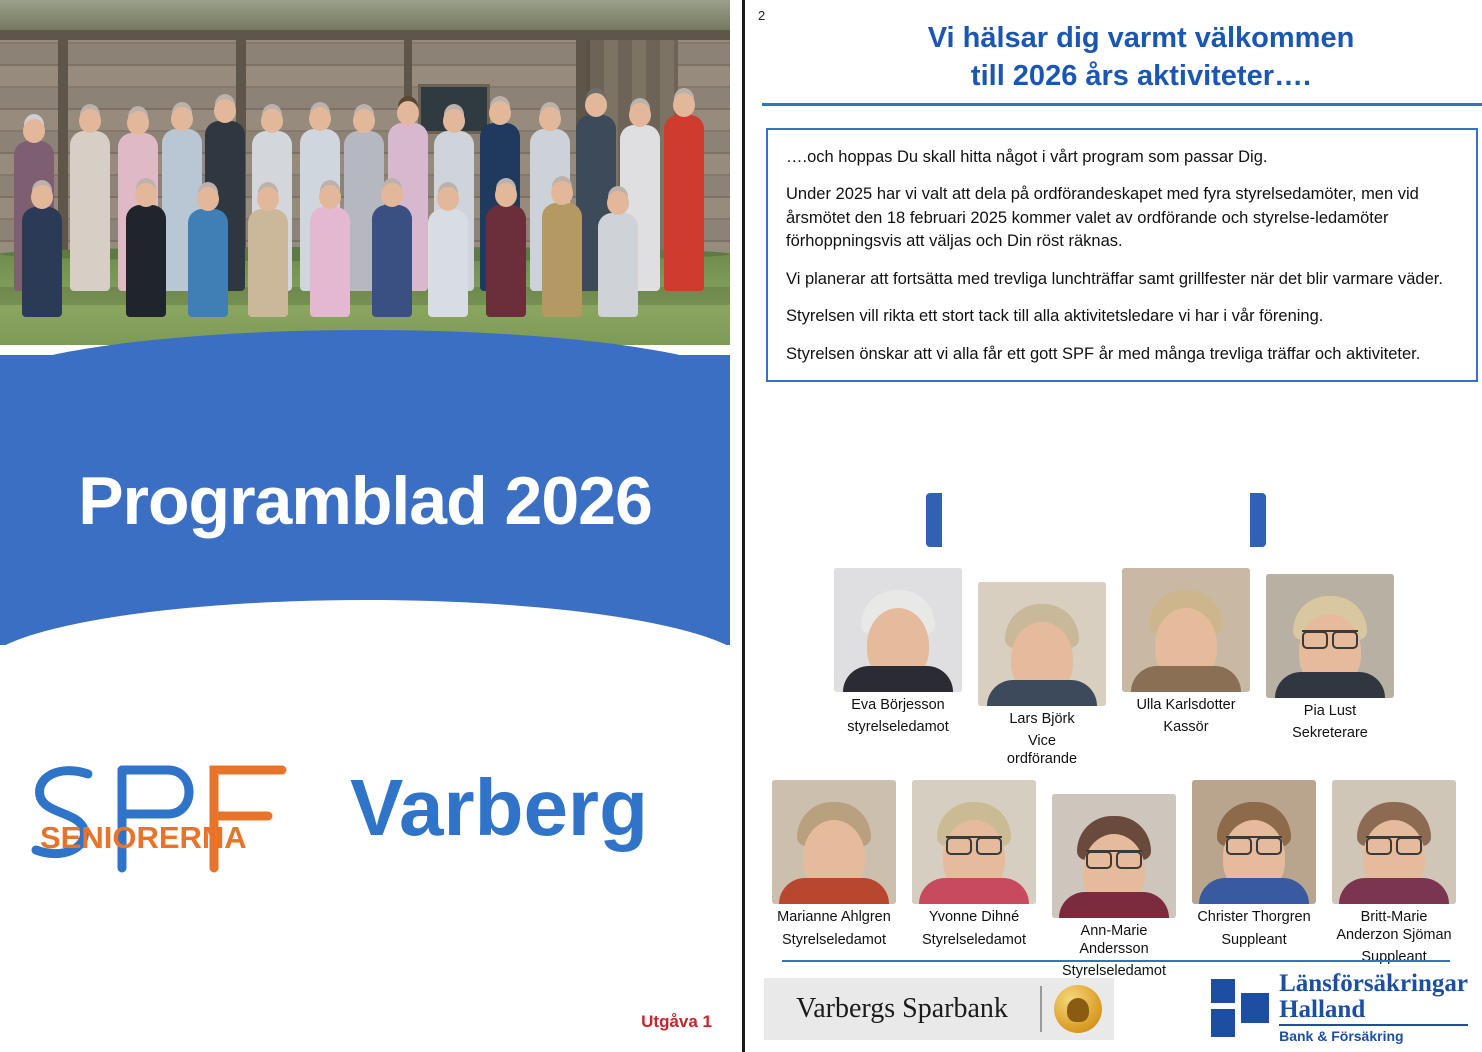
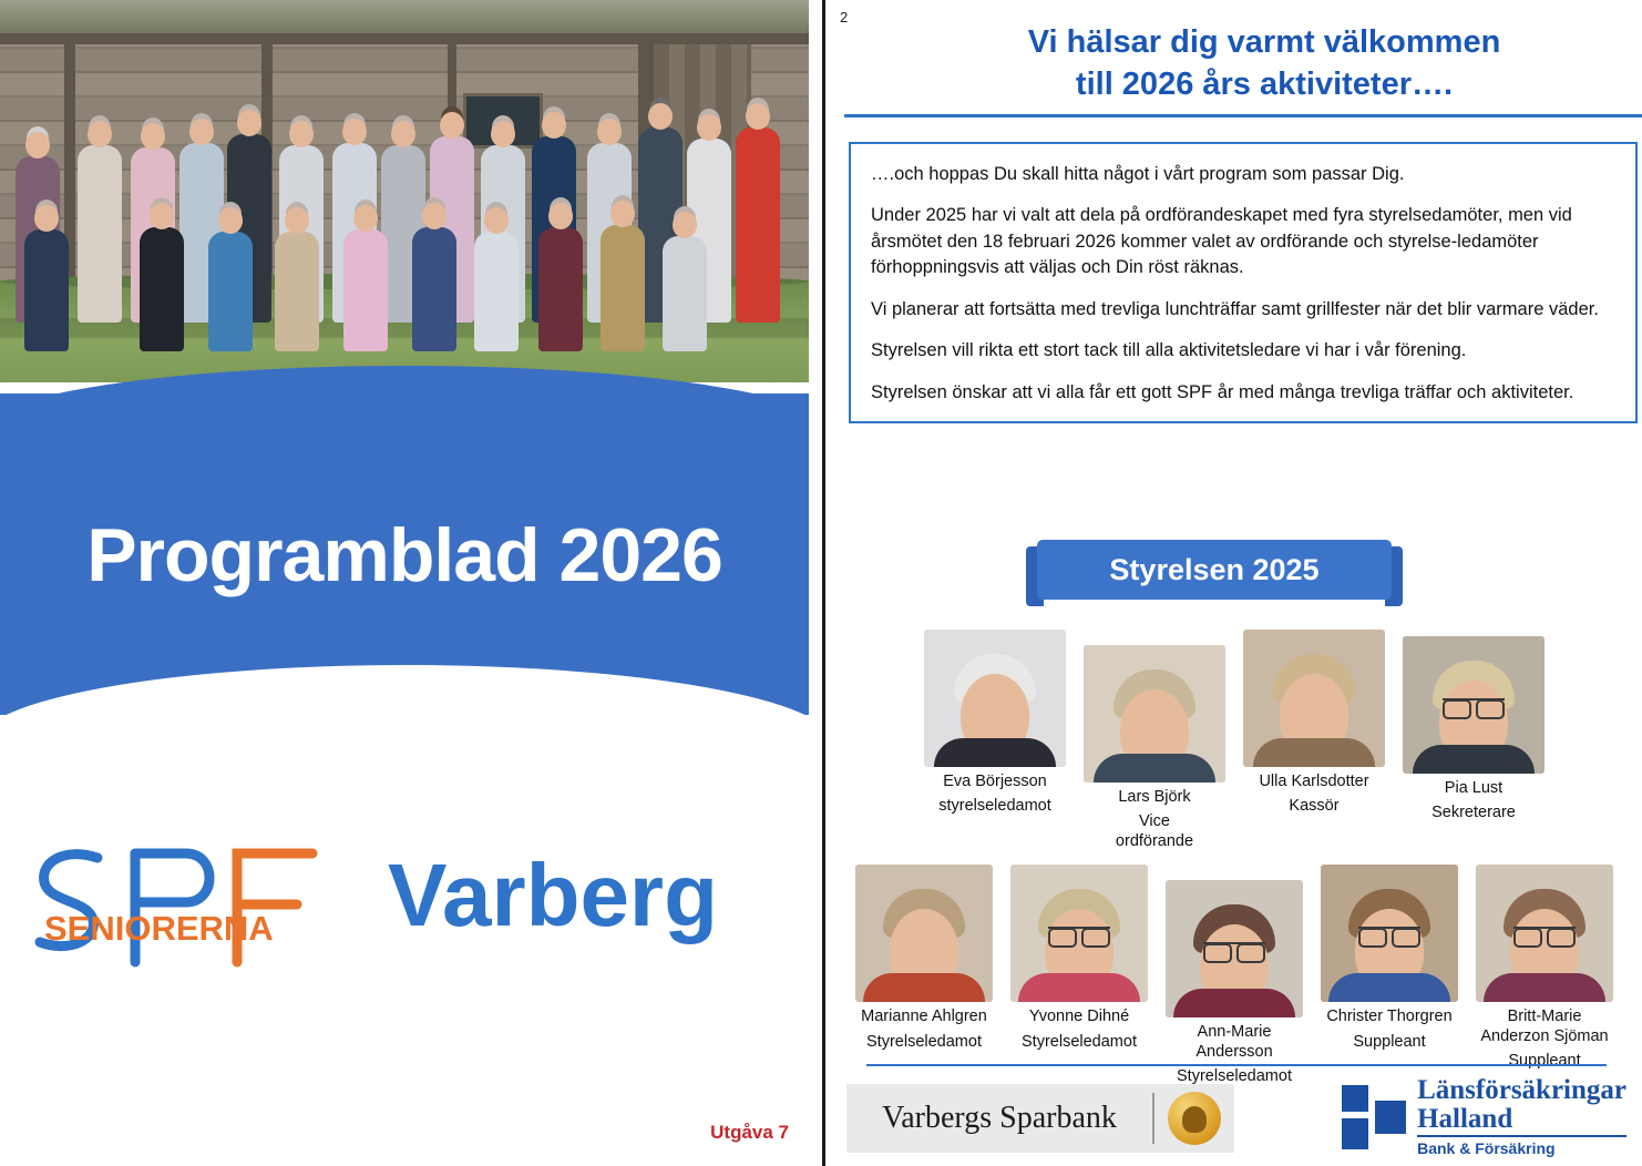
  Programblad 2026
  SENIORERNA
  Varberg
- Utgåva 1
+ Utgåva 7
  2
  Vi hälsar dig varmt välkommen
  till 2026 års aktiviteter….
  ….och hoppas Du skall hitta något i vårt program som passar Dig.
- Under 2025 har vi valt att dela på ordförandeskapet med fyra styrelsedamöter, men vid årsmötet den 18 februari 2025 kommer valet av ordförande och styrelse-ledamöter förhoppningsvis att väljas och Din röst räknas.
+ Under 2025 har vi valt att dela på ordförandeskapet med fyra styrelsedamöter, men vid årsmötet den 18 februari 2026 kommer valet av ordförande och styrelse-ledamöter förhoppningsvis att väljas och Din röst räknas.
  Vi planerar att fortsätta med trevliga lunchträffar samt grillfester när det blir varmare väder.
  Styrelsen vill rikta ett stort tack till alla aktivitetsledare vi har i vår förening.
  Styrelsen önskar att vi alla får ett gott SPF år med många trevliga träffar och aktiviteter.
+ Styrelsen 2025
  Eva Börjesson
  styrelseledamot
  Lars Björk
  Vice
  ordförande
  Ulla Karlsdotter
  Kassör
  Pia Lust
  Sekreterare
  Marianne Ahlgren
  Styrelseledamot
  Yvonne Dihné
  Styrelseledamot
  Ann-Marie Andersson
  Styrelseledamot
  Christer Thorgren
  Suppleant
  Britt-Marie Anderzon Sjöman
  Suppleant
  Varbergs Sparbank
  Länsförsäkringar
  Halland
  Bank & Försäkring
